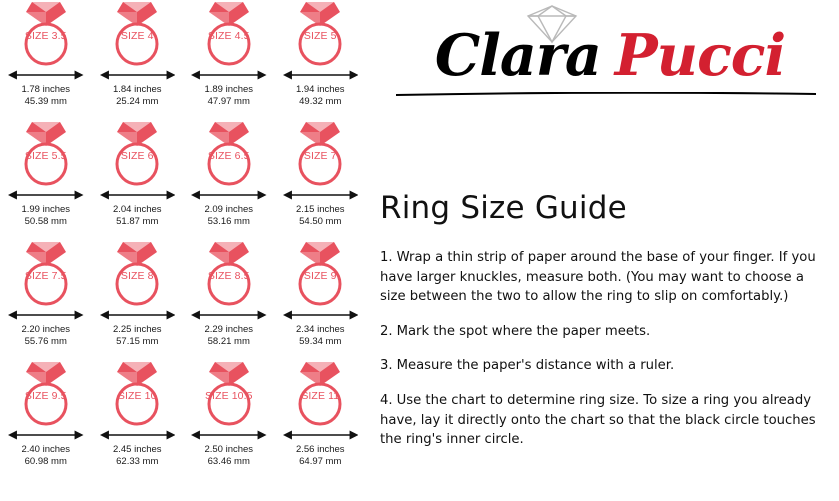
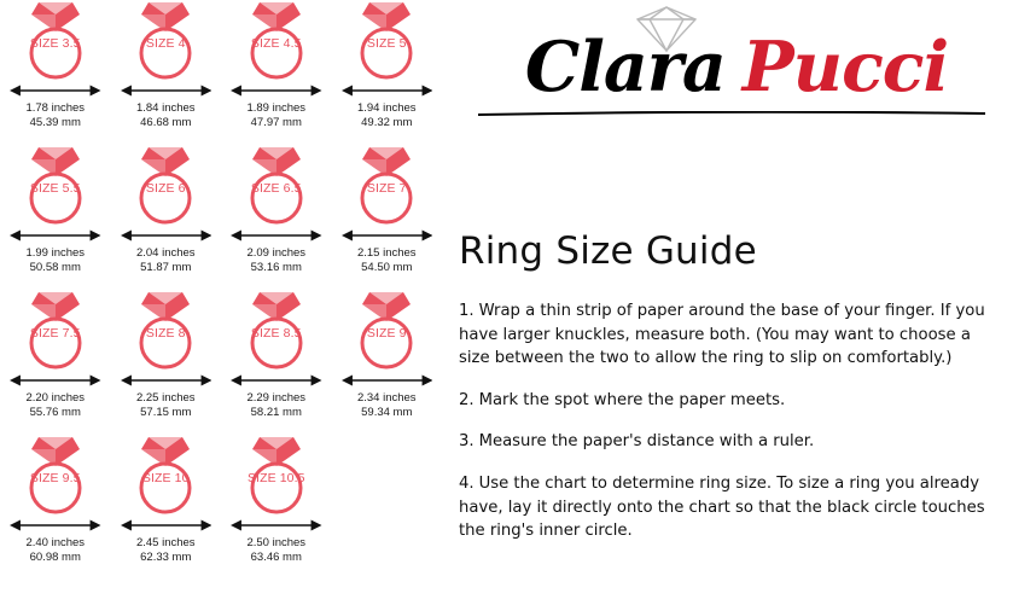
  SIZE 3.5
  1.78 inches
  45.39 mm
  SIZE 4
  1.84 inches
- 25.24 mm
+ 46.68 mm
  SIZE 4.5
  1.89 inches
  47.97 mm
  SIZE 5
  1.94 inches
  49.32 mm
  SIZE 5.5
  1.99 inches
  50.58 mm
  SIZE 6
  2.04 inches
  51.87 mm
  SIZE 6.5
  2.09 inches
  53.16 mm
  SIZE 7
  2.15 inches
  54.50 mm
  SIZE 7.5
  2.20 inches
  55.76 mm
  SIZE 8
  2.25 inches
  57.15 mm
  SIZE 8.5
  2.29 inches
  58.21 mm
  SIZE 9
  2.34 inches
  59.34 mm
  SIZE 9.5
  2.40 inches
  60.98 mm
  SIZE 10
  2.45 inches
  62.33 mm
  SIZE 10.5
  2.50 inches
  63.46 mm
- SIZE 11
- 2.56 inches
- 64.97 mm
  Clara Pucci
  Ring Size Guide
  1. Wrap a thin strip of paper around the base of your finger. If you have larger knuckles, measure both. (You may want to choose a size between the two to allow the ring to slip on comfortably.)
  2. Mark the spot where the paper meets.
  3. Measure the paper's distance with a ruler.
  4. Use the chart to determine ring size. To size a ring you already have, lay it directly onto the chart so that the black circle touches the ring's inner circle.
